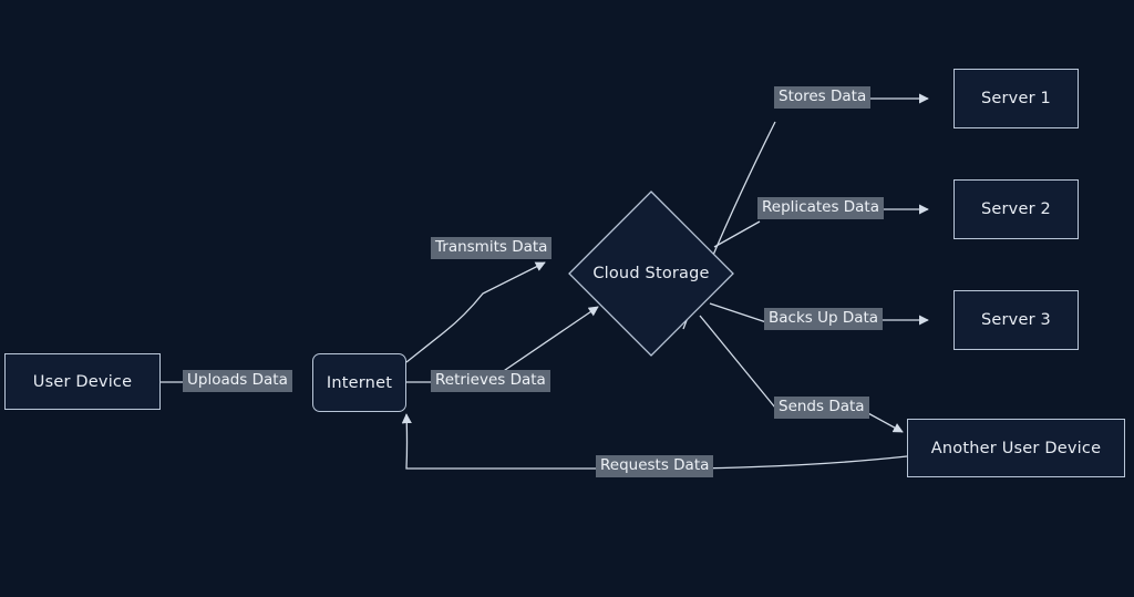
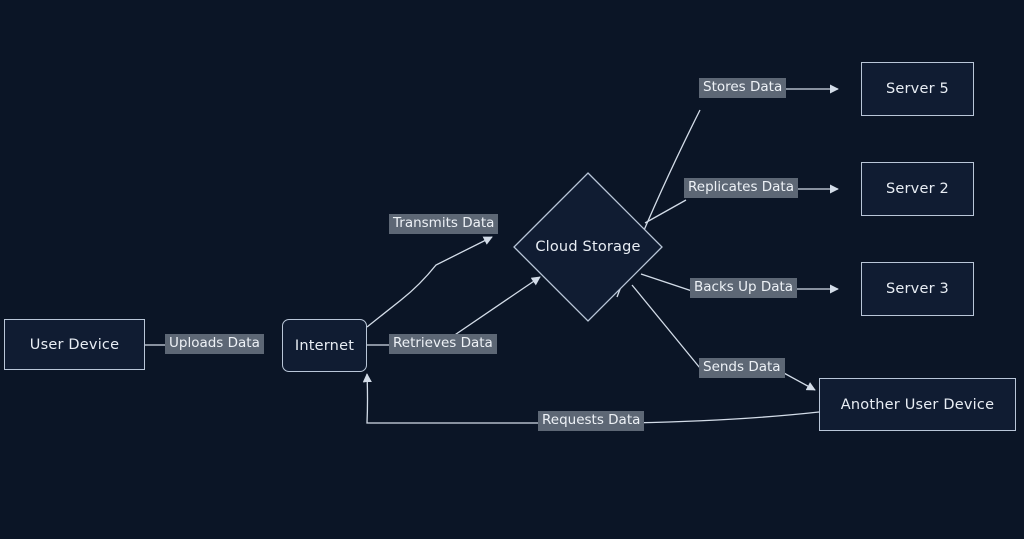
  User Device
  Internet
  Cloud Storage
- Server 1
+ Server 5
  Server 2
  Server 3
  Another User Device
  Uploads Data
  Transmits Data
  Retrieves Data
  Stores Data
  Replicates Data
  Backs Up Data
  Sends Data
  Requests Data
